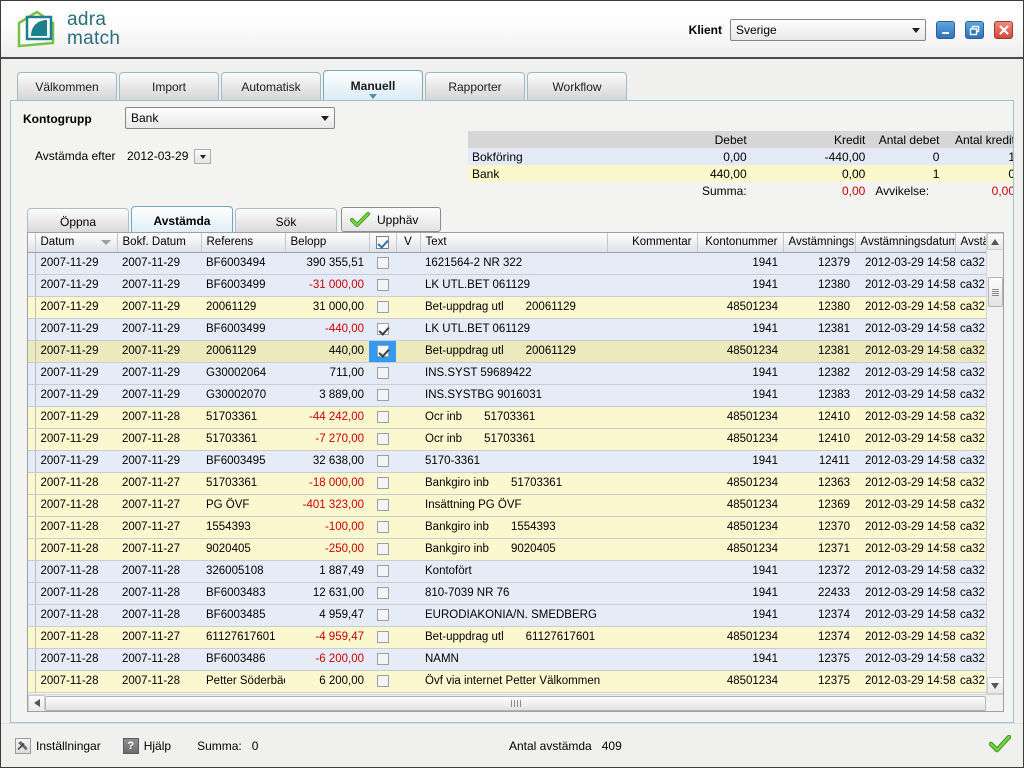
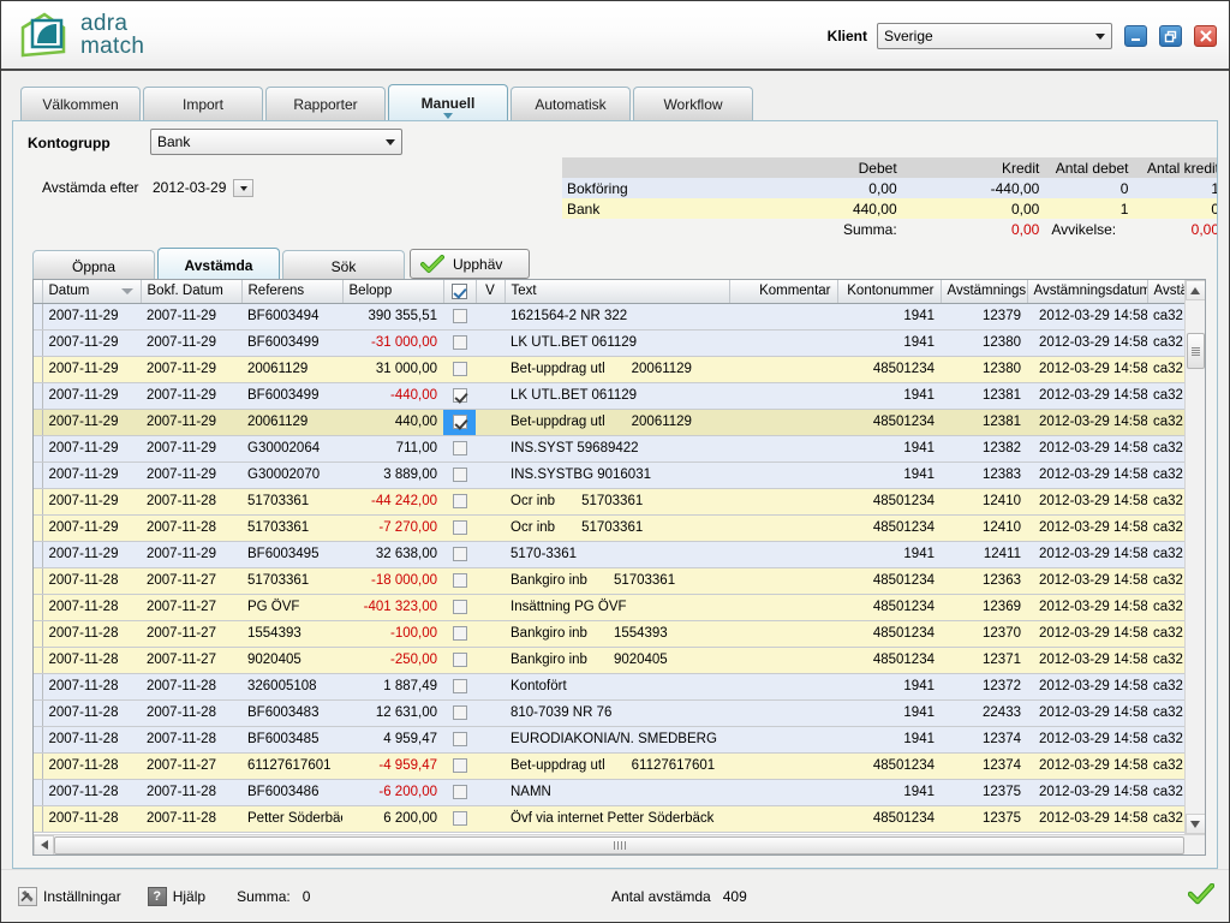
  adra
  match
  Klient
  Sverige
  Välkommen
  Import
- Automatisk
+ Rapporter
  Manuell
- Rapporter
+ Automatisk
  Workflow
  Kontogrupp
  Bank
  Avstämda efter
  2012-03-29
  	Debet	Kredit	Antal debet	Antal kredi
  Bokföring	0,00	-440,00	0	1
  Bank	440,00	0,00	1	0
  	Summa:	0,00	Avvikelse:	0,00
  Öppna
  Avstämda
  Sök
  Upphäv
  	Datum	Bokf. Datum	Referens	Belopp		V	Text	Kommentar	Kontonummer	Avstämnings	Avstämningsdatum	Avstä
  	2007-11-29	2007-11-29	BF6003494	390 355,51			1621564-2 NR 322		1941	12379	2012-03-29 14:58	ca32
  	2007-11-29	2007-11-29	BF6003499	-31 000,00			LK UTL.BET 061129		1941	12380	2012-03-29 14:58	ca32
  	2007-11-29	2007-11-29	20061129	31 000,00			Bet-uppdrag utl 20061129		48501234	12380	2012-03-29 14:58	ca32
  	2007-11-29	2007-11-29	BF6003499	-440,00			LK UTL.BET 061129		1941	12381	2012-03-29 14:58	ca32
  	2007-11-29	2007-11-29	20061129	440,00			Bet-uppdrag utl 20061129		48501234	12381	2012-03-29 14:58	ca32
  	2007-11-29	2007-11-29	G30002064	711,00			INS.SYST 59689422		1941	12382	2012-03-29 14:58	ca32
  	2007-11-29	2007-11-29	G30002070	3 889,00			INS.SYSTBG 9016031		1941	12383	2012-03-29 14:58	ca32
  	2007-11-29	2007-11-28	51703361	-44 242,00			Ocr inb 51703361		48501234	12410	2012-03-29 14:58	ca32
  	2007-11-29	2007-11-28	51703361	-7 270,00			Ocr inb 51703361		48501234	12410	2012-03-29 14:58	ca32
  	2007-11-29	2007-11-29	BF6003495	32 638,00			5170-3361		1941	12411	2012-03-29 14:58	ca32
  	2007-11-28	2007-11-27	51703361	-18 000,00			Bankgiro inb 51703361		48501234	12363	2012-03-29 14:58	ca32
  	2007-11-28	2007-11-27	PG ÖVF	-401 323,00			Insättning PG ÖVF		48501234	12369	2012-03-29 14:58	ca32
  	2007-11-28	2007-11-27	1554393	-100,00			Bankgiro inb 1554393		48501234	12370	2012-03-29 14:58	ca32
  	2007-11-28	2007-11-27	9020405	-250,00			Bankgiro inb 9020405		48501234	12371	2012-03-29 14:58	ca32
  	2007-11-28	2007-11-28	326005108	1 887,49			Kontofört		1941	12372	2012-03-29 14:58	ca32
  	2007-11-28	2007-11-28	BF6003483	12 631,00			810-7039 NR 76		1941	22433	2012-03-29 14:58	ca32
  	2007-11-28	2007-11-28	BF6003485	4 959,47			EURODIAKONIA/N. SMEDBERG		1941	12374	2012-03-29 14:58	ca32
  	2007-11-28	2007-11-27	61127617601	-4 959,47			Bet-uppdrag utl 61127617601		48501234	12374	2012-03-29 14:58	ca32
  	2007-11-28	2007-11-28	BF6003486	-6 200,00			NAMN		1941	12375	2012-03-29 14:58	ca32
- 	2007-11-28	2007-11-28	Petter Söderbä	6 200,00			Övf via internet Petter Välkommen		48501234	12375	2012-03-29 14:58	ca32
+ 	2007-11-28	2007-11-28	Petter Söderbä	6 200,00			Övf via internet Petter Söderbäck		48501234	12375	2012-03-29 14:58	ca32
  Inställningar
  ?
  Hjälp
  Summa:
  0
  Antal avstämda
  409
